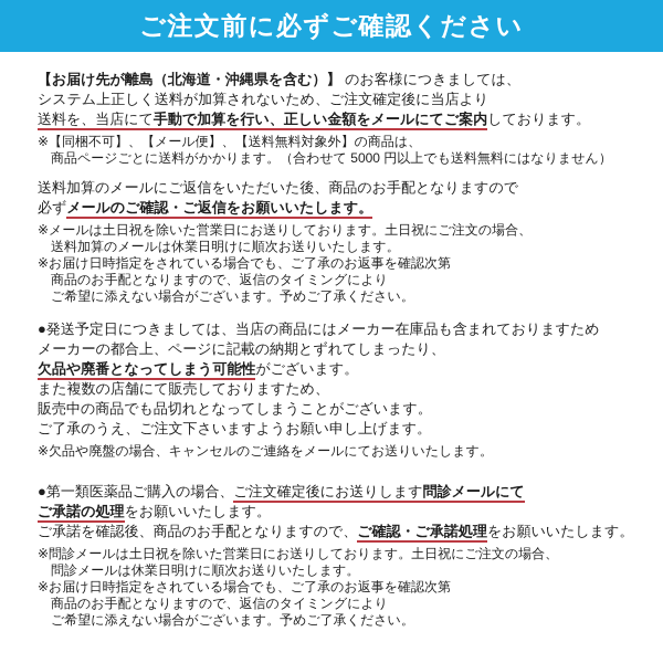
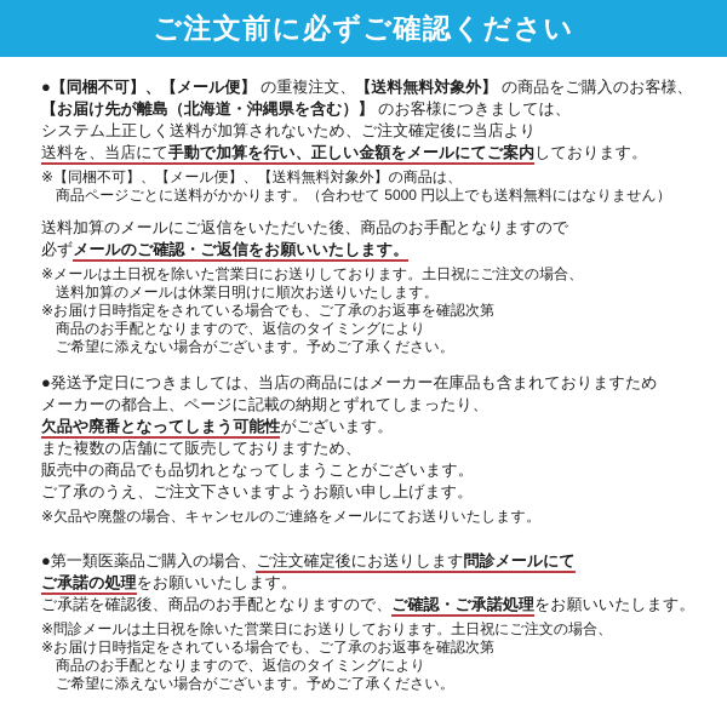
  ご注文前に必ずご確認ください
+ ●【同梱不可】、【メール便】 の重複注文、【送料無料対象外】 の商品をご購入のお客様、
  【お届け先が離島（北海道・沖縄県を含む）】 のお客様につきましては、
  システム上正しく送料が加算されないため、ご注文確定後に当店より
  送料を、当店にて手動で加算を行い、正しい金額をメールにてご案内しております。
  ※【同梱不可】、【メール便】、【送料無料対象外】の商品は、
  商品ページごとに送料がかかります。（合わせて 5000 円以上でも送料無料にはなりません）
  送料加算のメールにご返信をいただいた後、商品のお手配となりますので
  必ずメールのご確認・ご返信をお願いいたします。
  ※メールは土日祝を除いた営業日にお送りしております。土日祝にご注文の場合、
  送料加算のメールは休業日明けに順次お送りいたします。
  ※お届け日時指定をされている場合でも、ご了承のお返事を確認次第
  商品のお手配となりますので、返信のタイミングにより
  ご希望に添えない場合がございます。予めご了承ください。
  ●発送予定日につきましては、当店の商品にはメーカー在庫品も含まれておりますため
  メーカーの都合上、ページに記載の納期とずれてしまったり、
  欠品や廃番となってしまう可能性がございます。
  また複数の店舗にて販売しておりますため、
  販売中の商品でも品切れとなってしまうことがございます。
  ご了承のうえ、ご注文下さいますようお願い申し上げます。
  ※欠品や廃盤の場合、キャンセルのご連絡をメールにてお送りいたします。
  ●第一類医薬品ご購入の場合、ご注文確定後にお送りします問診メールにて
  ご承諾の処理をお願いいたします。
  ご承諾を確認後、商品のお手配となりますので、ご確認・ご承諾処理をお願いいたします。
  ※問診メールは土日祝を除いた営業日にお送りしております。土日祝にご注文の場合、
- 問診メールは休業日明けに順次お送りいたします。
  ※お届け日時指定をされている場合でも、ご了承のお返事を確認次第
  商品のお手配となりますので、返信のタイミングにより
  ご希望に添えない場合がございます。予めご了承ください。
